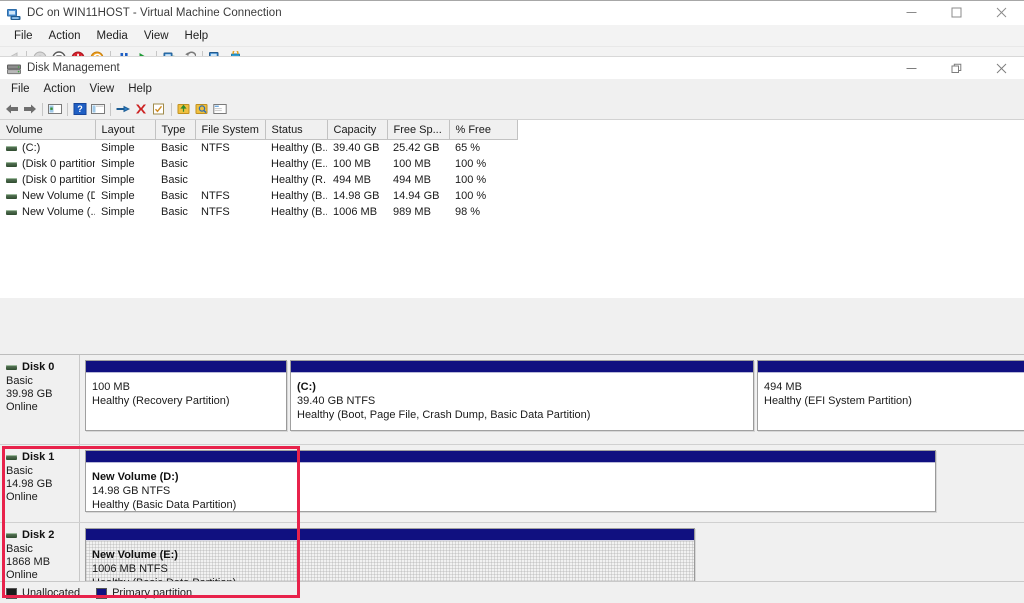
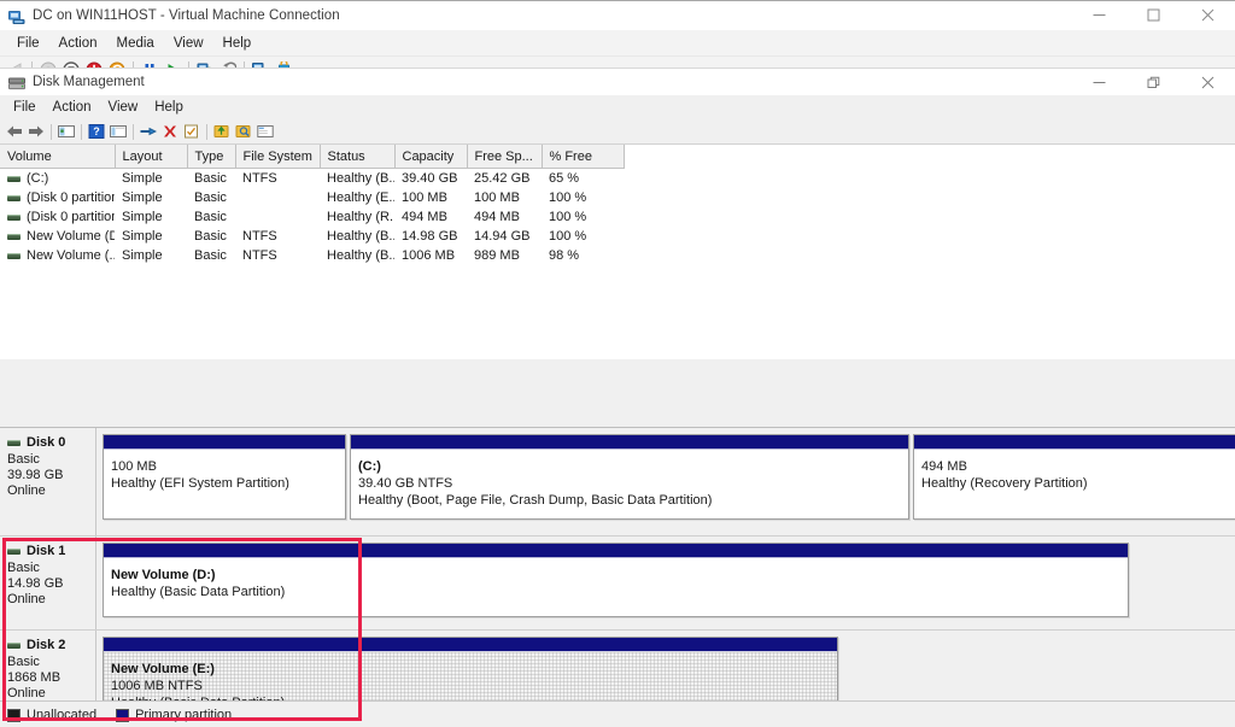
  DC on WIN11HOST - Virtual Machine Connection
  File
  Action
  Media
  View
  Help
  Disk Management
  File
  Action
  View
  Help
  ?
  Volume	Layout	Type	File System	Status	Capacity	Free Sp...	% Free
  (C:)	Simple	Basic	NTFS	Healthy (B..	39.40 GB	25.42 GB	65 %
  (Disk 0 partitio	Simple	Basic		Healthy (E..	100 MB	100 MB	100 %
  (Disk 0 partitio	Simple	Basic		Healthy (R.	494 MB	494 MB	100 %
  New Volume (D	Simple	Basic	NTFS	Healthy (B..	14.98 GB	14.94 GB	100 %
  New Volume (.	Simple	Basic	NTFS	Healthy (B..	1006 MB	989 MB	98 %
  Disk 0
  Basic
  39.98 GB
  Online
  100 MB
- Healthy (Recovery Partition)
+ Healthy (EFI System Partition)
  (C:)
  39.40 GB NTFS
  Healthy (Boot, Page File, Crash Dump, Basic Data Partition)
  494 MB
- Healthy (EFI System Partition)
+ Healthy (Recovery Partition)
  Disk 1
  Basic
  14.98 GB
  Online
  New Volume (D:)
- 14.98 GB NTFS
  Healthy (Basic Data Partition)
  Disk 2
  Basic
  1868 MB
  Online
  New Volume (E:)
  1006 MB NTFS
  Unallocated
  Primary partition
